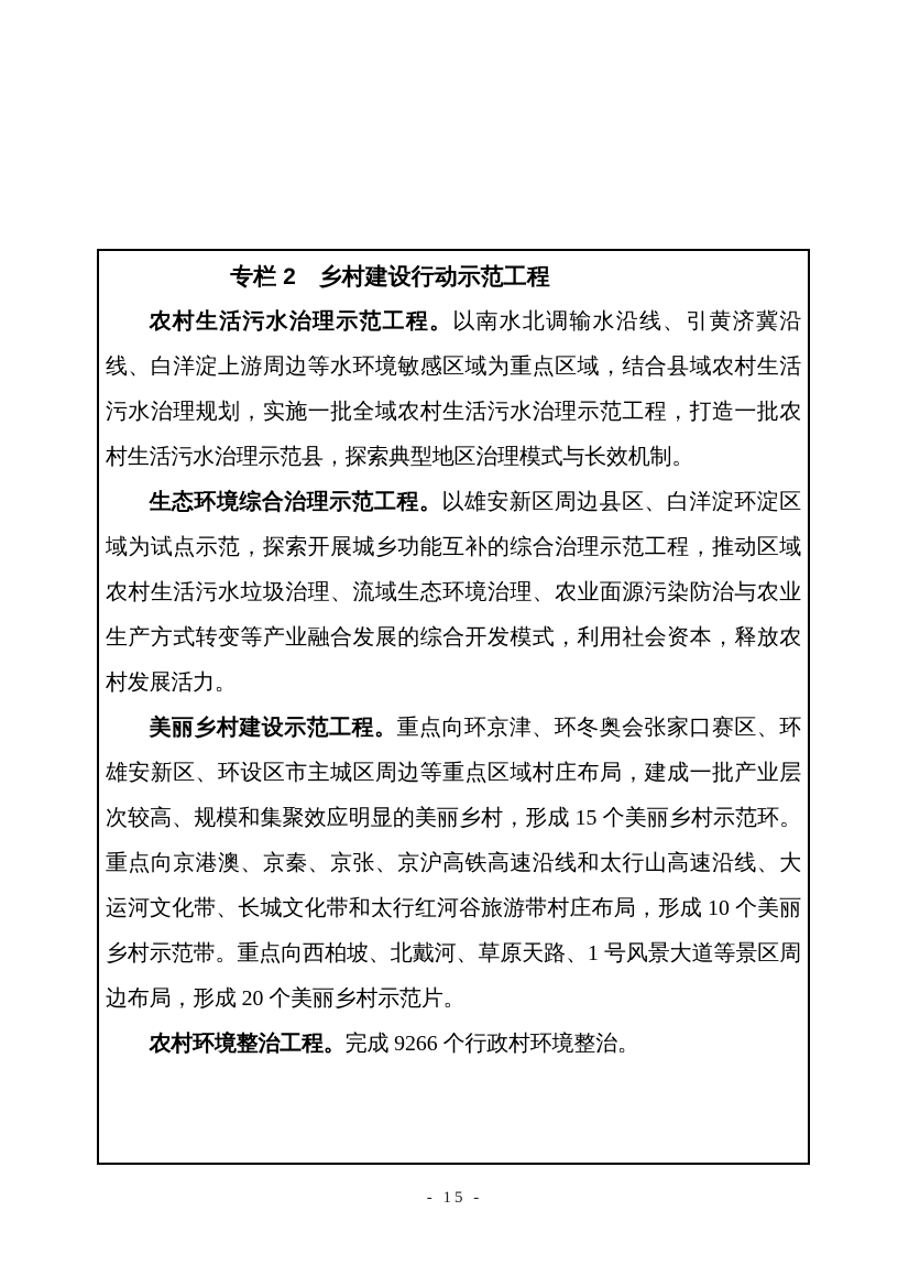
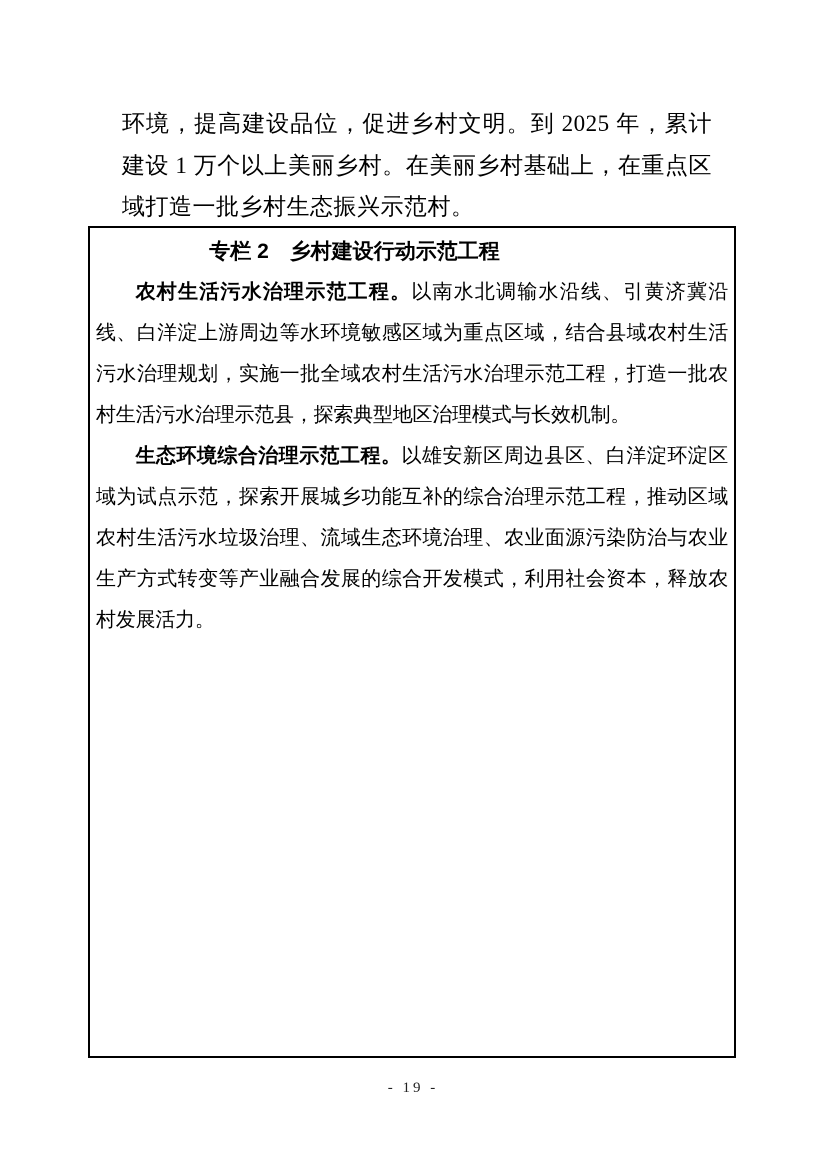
+ 环境，提高建设品位，促进乡村文明。到 2025 年，累计建设 1 万个以上美丽乡村。在美丽乡村基础上，在重点区域打造一批乡村生态振兴示范村。
  专栏 2 乡村建设行动示范工程
  农村生活污水治理示范工程。以南水北调输水沿线、引黄济冀沿线、白洋淀上游周边等水环境敏感区域为重点区域，结合县域农村生活污水治理规划，实施一批全域农村生活污水治理示范工程，打造一批农村生活污水治理示范县，探索典型地区治理模式与长效机制。
  生态环境综合治理示范工程。以雄安新区周边县区、白洋淀环淀区域为试点示范，探索开展城乡功能互补的综合治理示范工程，推动区域农村生活污水垃圾治理、流域生态环境治理、农业面源污染防治与农业生产方式转变等产业融合发展的综合开发模式，利用社会资本，释放农村发展活力。
- 美丽乡村建设示范工程。重点向环京津、环冬奥会张家口赛区、环雄安新区、环设区市主城区周边等重点区域村庄布局，建成一批产业层次较高、规模和集聚效应明显的美丽乡村，形成 15 个美丽乡村示范环。重点向京港澳、京秦、京张、京沪高铁高速沿线和太行山高速沿线、大运河文化带、长城文化带和太行红河谷旅游带村庄布局，形成 10 个美丽乡村示范带。重点向西柏坡、北戴河、草原天路、1 号风景大道等景区周边布局，形成 20 个美丽乡村示范片。
- 农村环境整治工程。完成 9266 个行政村环境整治。
- - 15 -
+ - 19 -
